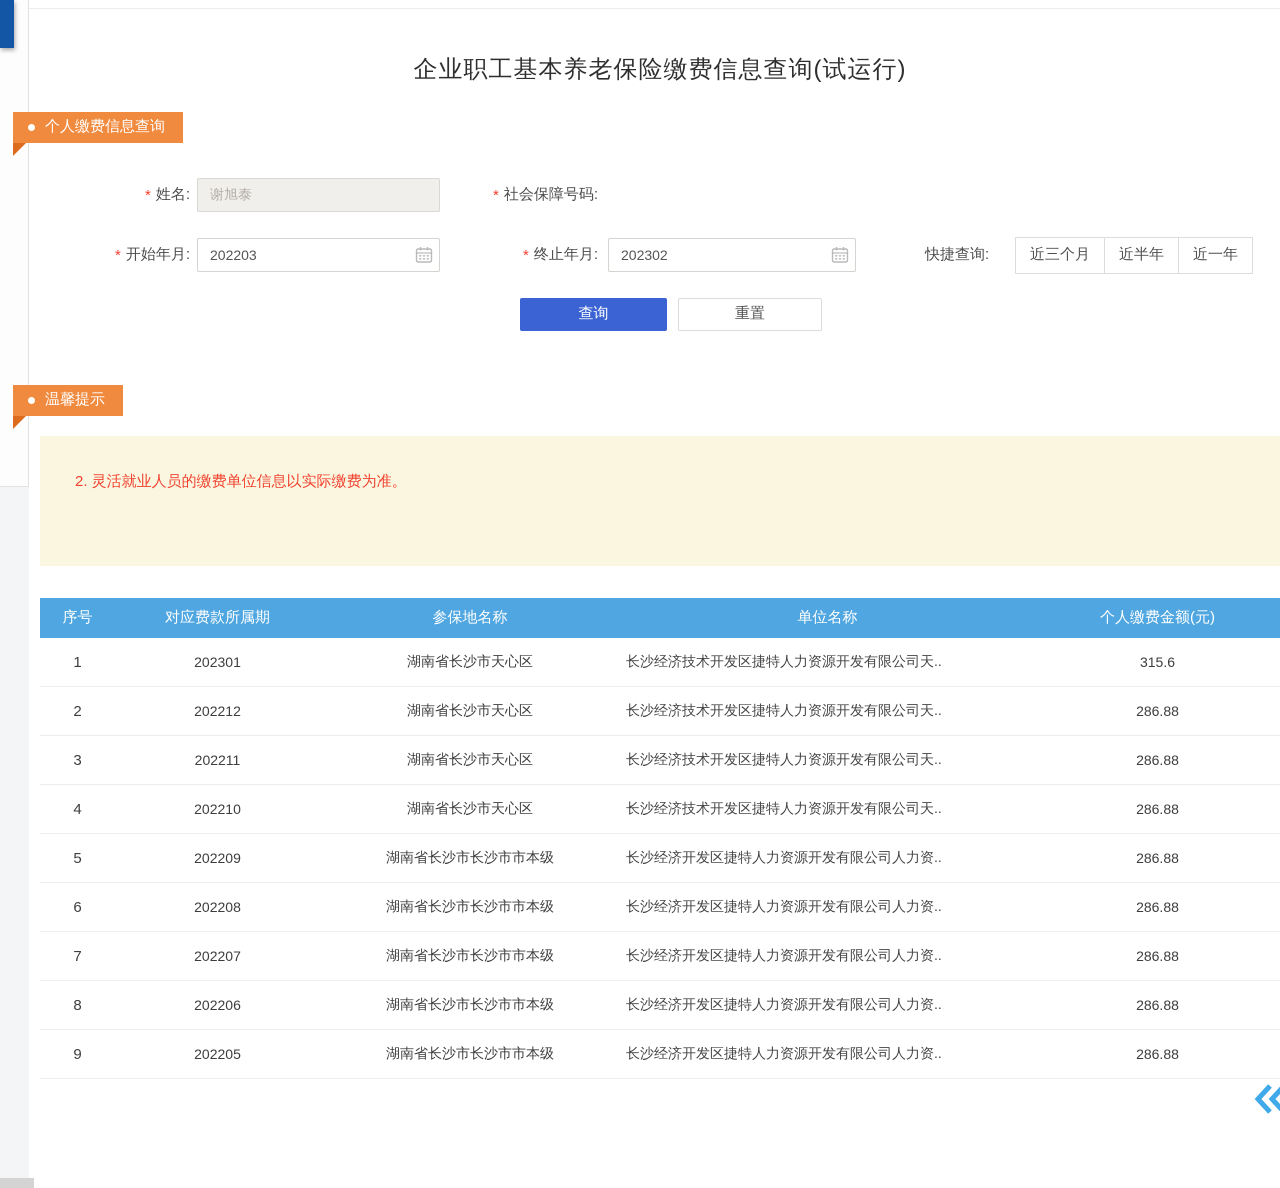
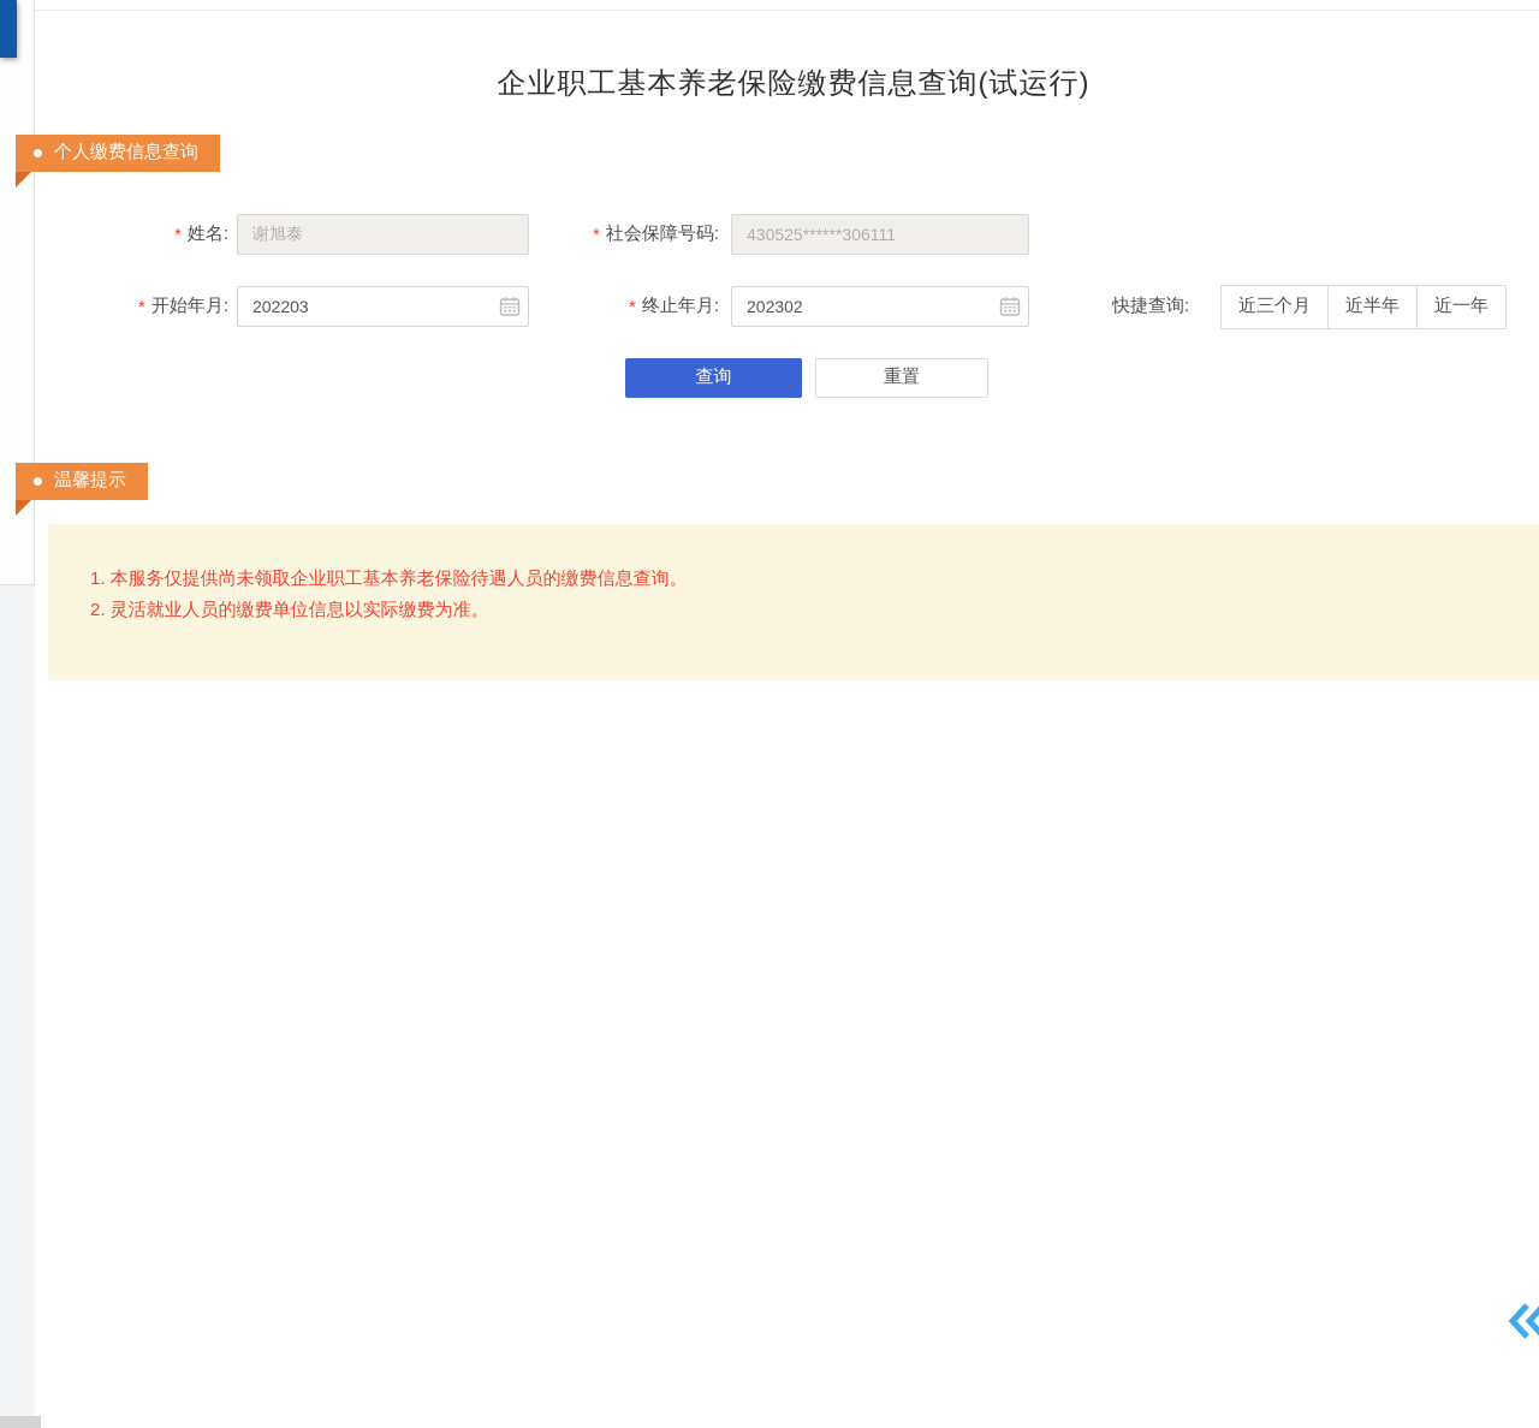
  企业职工基本养老保险缴费信息查询(试运行)
  个人缴费信息查询
  *
  姓名:
  谢旭泰
  *
  社会保障号码:
+ 430525******306111
  *
  开始年月:
  202203
  *
  终止年月:
  202302
  快捷查询:
  近三个月
  近半年
  近一年
  查询
  重置
  温馨提示
+ 1. 本服务仅提供尚未领取企业职工基本养老保险待遇人员的缴费信息查询。
  2. 灵活就业人员的缴费单位信息以实际缴费为准。
- 	序号	对应费款所属期	参保地名称	单位名称	个人缴费金额(元)
- 1	202301	湖南省长沙市天心区	长沙经济技术开发区捷特人力资源开发有限公司天..	315.6
- 2	202212	湖南省长沙市天心区	长沙经济技术开发区捷特人力资源开发有限公司天..	286.88
- 3	202211	湖南省长沙市天心区	长沙经济技术开发区捷特人力资源开发有限公司天..	286.88
- 4	202210	湖南省长沙市天心区	长沙经济技术开发区捷特人力资源开发有限公司天..	286.88
- 5	202209	湖南省长沙市长沙市市本级	长沙经济开发区捷特人力资源开发有限公司人力资..	286.88
- 6	202208	湖南省长沙市长沙市市本级	长沙经济开发区捷特人力资源开发有限公司人力资..	286.88
- 7	202207	湖南省长沙市长沙市市本级	长沙经济开发区捷特人力资源开发有限公司人力资..	286.88
- 8	202206	湖南省长沙市长沙市市本级	长沙经济开发区捷特人力资源开发有限公司人力资..	286.88
- 9	202205	湖南省长沙市长沙市市本级	长沙经济开发区捷特人力资源开发有限公司人力资..	286.88
